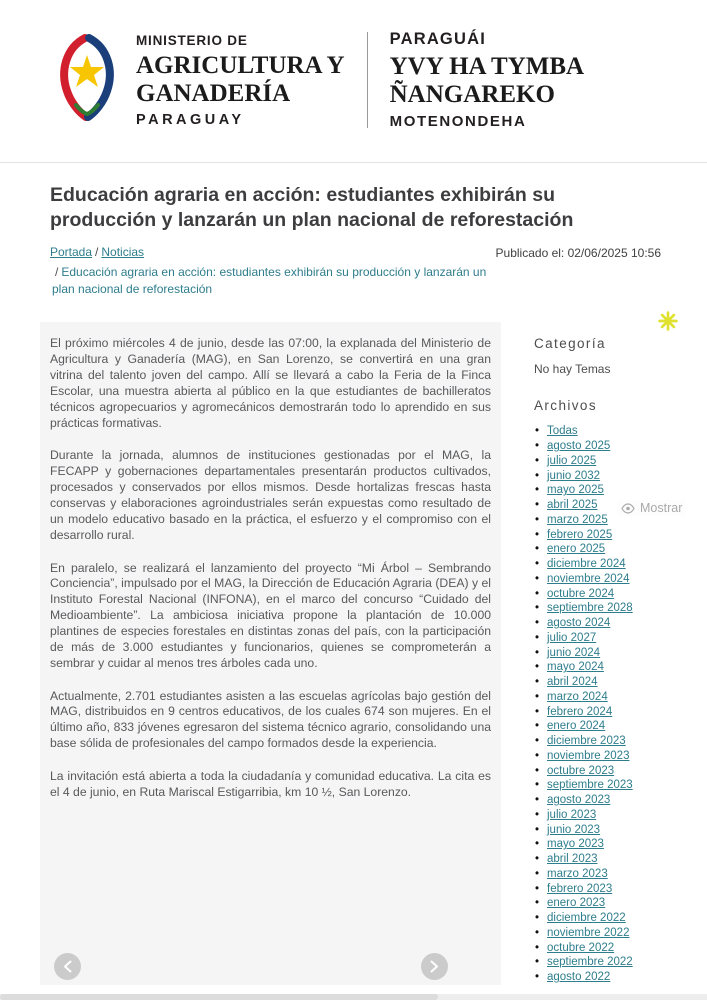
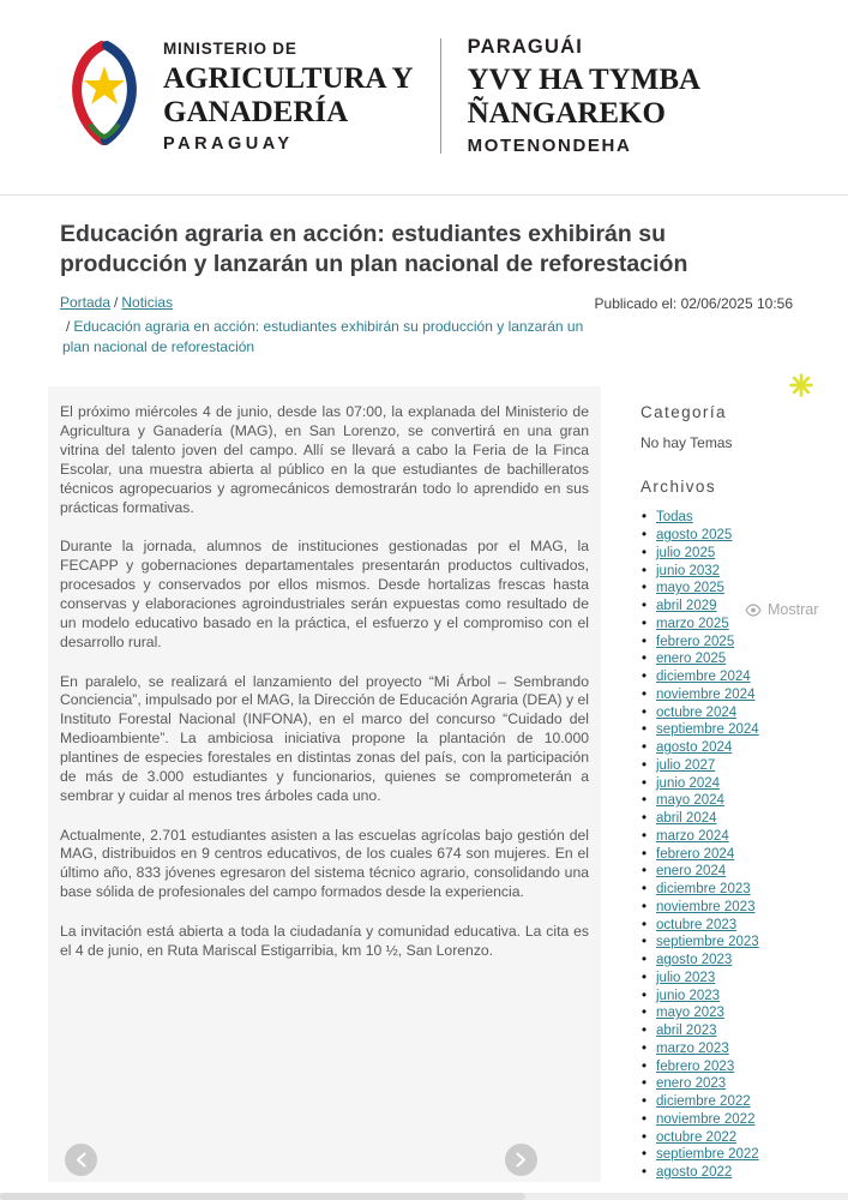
  MINISTERIO DE
  AGRICULTURA Y
  GANADERÍA
  PARAGUAY
  PARAGUÁI
  YVY HA TYMBA
  ÑANGAREKO
  MOTENONDEHA
  Educación agraria en acción: estudiantes exhibirán su producción y lanzarán un plan nacional de reforestación
  Portada / Noticias
  / Educación agraria en acción: estudiantes exhibirán su producción y lanzarán un plan nacional de reforestación
  Publicado el: 02/06/2025 10:56
  El próximo miércoles 4 de junio, desde las 07:00, la explanada del Ministerio de Agricultura y Ganadería (MAG), en San Lorenzo, se convertirá en una gran vitrina del talento joven del campo. Allí se llevará a cabo la Feria de la Finca Escolar, una muestra abierta al público en la que estudiantes de bachilleratos técnicos agropecuarios y agromecánicos demostrarán todo lo aprendido en sus prácticas formativas.
  Durante la jornada, alumnos de instituciones gestionadas por el MAG, la FECAPP y gobernaciones departamentales presentarán productos cultivados, procesados y conservados por ellos mismos. Desde hortalizas frescas hasta conservas y elaboraciones agroindustriales serán expuestas como resultado de un modelo educativo basado en la práctica, el esfuerzo y el compromiso con el desarrollo rural.
  En paralelo, se realizará el lanzamiento del proyecto “Mi Árbol – Sembrando Conciencia”, impulsado por el MAG, la Dirección de Educación Agraria (DEA) y el Instituto Forestal Nacional (INFONA), en el marco del concurso “Cuidado del Medioambiente”. La ambiciosa iniciativa propone la plantación de 10.000 plantines de especies forestales en distintas zonas del país, con la participación de más de 3.000 estudiantes y funcionarios, quienes se comprometerán a sembrar y cuidar al menos tres árboles cada uno.
  Actualmente, 2.701 estudiantes asisten a las escuelas agrícolas bajo gestión del MAG, distribuidos en 9 centros educativos, de los cuales 674 son mujeres. En el último año, 833 jóvenes egresaron del sistema técnico agrario, consolidando una base sólida de profesionales del campo formados desde la experiencia.
  La invitación está abierta a toda la ciudadanía y comunidad educativa. La cita es el 4 de junio, en Ruta Mariscal Estigarribia, km 10 ½, San Lorenzo.
  Categoría
  No hay Temas
  Archivos
  Todas
  agosto 2025
  julio 2025
  junio 2032
  mayo 2025
- abril 2025
+ abril 2029
  marzo 2025
  febrero 2025
  enero 2025
  diciembre 2024
  noviembre 2024
  octubre 2024
- septiembre 2028
+ septiembre 2024
  agosto 2024
  julio 2027
  junio 2024
  mayo 2024
  abril 2024
  marzo 2024
  febrero 2024
  enero 2024
  diciembre 2023
  noviembre 2023
  octubre 2023
  septiembre 2023
  agosto 2023
  julio 2023
  junio 2023
  mayo 2023
  abril 2023
  marzo 2023
  febrero 2023
  enero 2023
  diciembre 2022
  noviembre 2022
  octubre 2022
  septiembre 2022
  agosto 2022
  Mostrar
